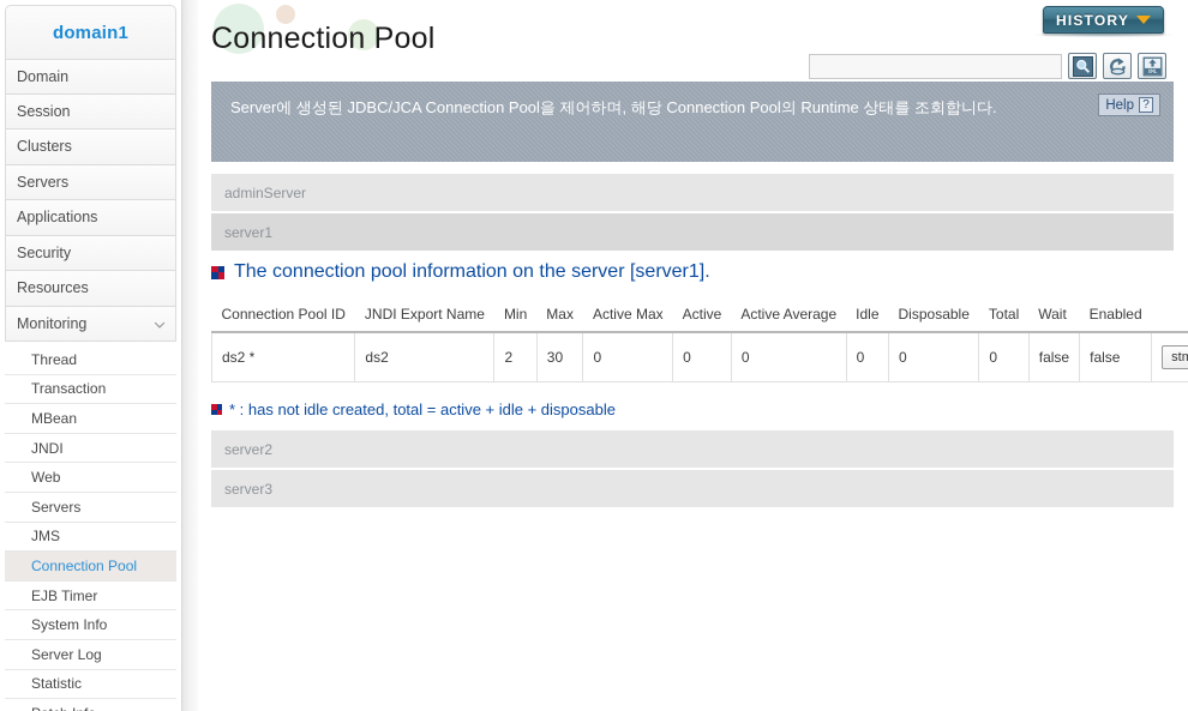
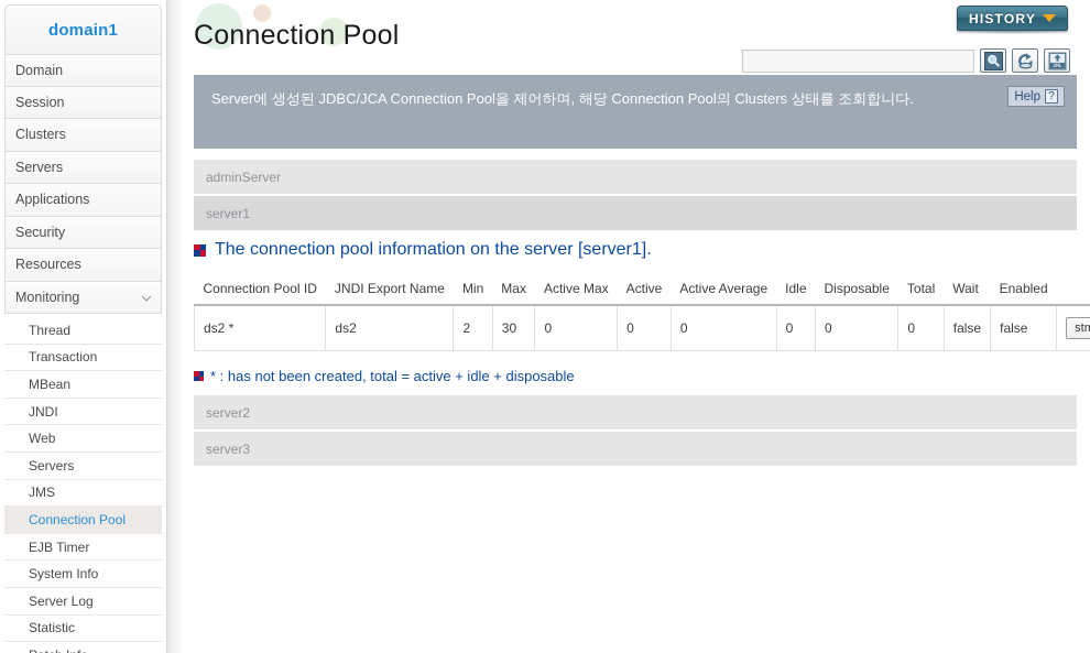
  domain1
  Domain
  Session
  Clusters
  Servers
  Applications
  Security
  Resources
  Monitoring
  Thread
  Transaction
  MBean
  JNDI
  Web
  Servers
  JMS
  Connection Pool
  EJB Timer
  System Info
  Server Log
  Statistic
  Connection Pool
  HISTORY
- Server에 생성된 JDBC/JCA Connection Pool을 제어하며, 해당 Connection Pool의 Runtime 상태를 조회합니다.
+ Server에 생성된 JDBC/JCA Connection Pool을 제어하며, 해당 Connection Pool의 Clusters 상태를 조회합니다.
  Help
  ?
  adminServer
  server1
  The connection pool information on the server [server1].
  Connection Pool ID	JNDI Export Name	Min	Max	Active Max	Active	Active Average	Idle	Disposable	Total	Wait	Enabled
  ds2 *	ds2	2	30	0	0	0	0	0	0	false	false	stm
- * : has not idle created, total = active + idle + disposable
+ * : has not been created, total = active + idle + disposable
  server2
  server3
